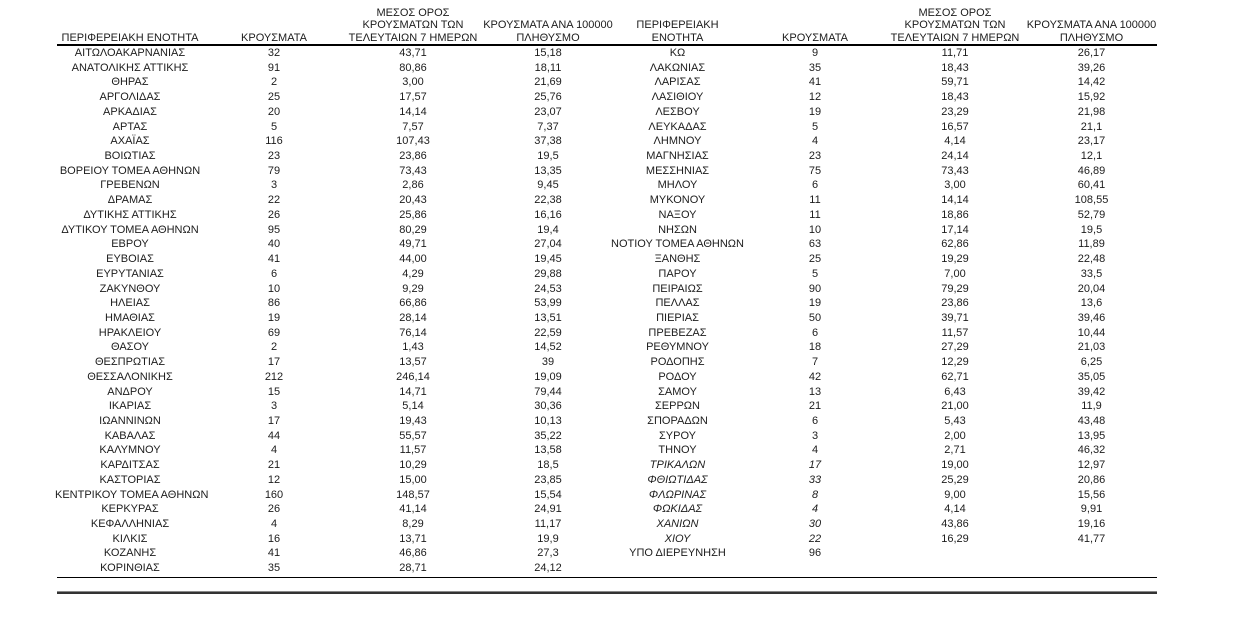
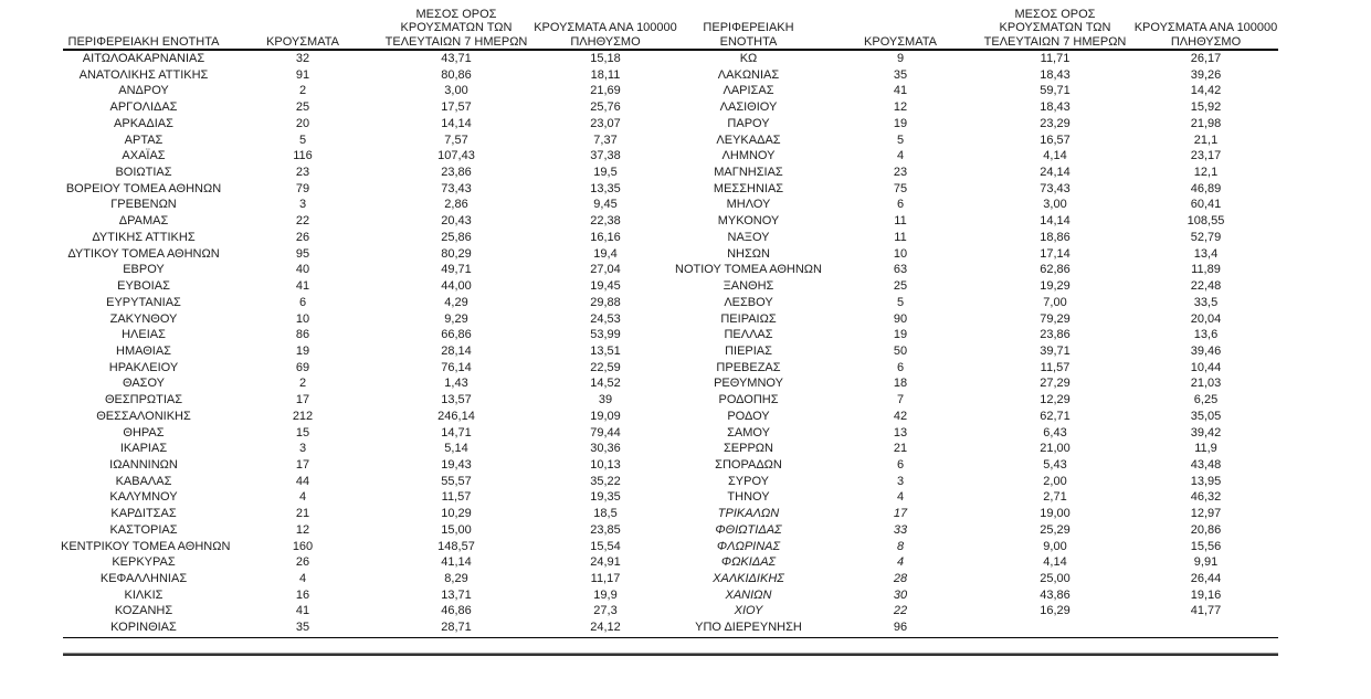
  ΠΕΡΙΦΕΡΕΙΑΚΗ ΕΝΟΤΗΤΑ	ΚΡΟΥΣΜΑΤΑ	ΜΕΣΟΣ ΟΡΟΣ ΚΡΟΥΣΜΑΤΩΝ ΤΩΝ ΤΕΛΕΥΤΑΙΩΝ 7 ΗΜΕΡΩΝ	ΚΡΟΥΣΜΑΤΑ ΑΝΑ 100000 ΠΛΗΘΥΣΜΟ
  ΑΙΤΩΛΟΑΚΑΡΝΑΝΙΑΣ	32	43,71	15,18
  ΑΝΑΤΟΛΙΚΗΣ ΑΤΤΙΚΗΣ	91	80,86	18,11
- ΘΗΡΑΣ	2	3,00	21,69
+ ΑΝΔΡΟΥ	2	3,00	21,69
  ΑΡΓΟΛΙΔΑΣ	25	17,57	25,76
  ΑΡΚΑΔΙΑΣ	20	14,14	23,07
  ΑΡΤΑΣ	5	7,57	7,37
  ΑΧΑΪΑΣ	116	107,43	37,38
  ΒΟΙΩΤΙΑΣ	23	23,86	19,5
  ΒΟΡΕΙΟΥ ΤΟΜΕΑ ΑΘΗΝΩΝ	79	73,43	13,35
  ΓΡΕΒΕΝΩΝ	3	2,86	9,45
  ΔΡΑΜΑΣ	22	20,43	22,38
  ΔΥΤΙΚΗΣ ΑΤΤΙΚΗΣ	26	25,86	16,16
  ΔΥΤΙΚΟΥ ΤΟΜΕΑ ΑΘΗΝΩΝ	95	80,29	19,4
  ΕΒΡΟΥ	40	49,71	27,04
  ΕΥΒΟΙΑΣ	41	44,00	19,45
  ΕΥΡΥΤΑΝΙΑΣ	6	4,29	29,88
  ΖΑΚΥΝΘΟΥ	10	9,29	24,53
  ΗΛΕΙΑΣ	86	66,86	53,99
  ΗΜΑΘΙΑΣ	19	28,14	13,51
  ΗΡΑΚΛΕΙΟΥ	69	76,14	22,59
  ΘΑΣΟΥ	2	1,43	14,52
  ΘΕΣΠΡΩΤΙΑΣ	17	13,57	39
  ΘΕΣΣΑΛΟΝΙΚΗΣ	212	246,14	19,09
- ΑΝΔΡΟΥ	15	14,71	79,44
+ ΘΗΡΑΣ	15	14,71	79,44
  ΙΚΑΡΙΑΣ	3	5,14	30,36
  ΙΩΑΝΝΙΝΩΝ	17	19,43	10,13
  ΚΑΒΑΛΑΣ	44	55,57	35,22
- ΚΑΛΥΜΝΟΥ	4	11,57	13,58
+ ΚΑΛΥΜΝΟΥ	4	11,57	19,35
  ΚΑΡΔΙΤΣΑΣ	21	10,29	18,5
  ΚΑΣΤΟΡΙΑΣ	12	15,00	23,85
  ΚΕΝΤΡΙΚΟΥ ΤΟΜΕΑ ΑΘΗΝΩΝ	160	148,57	15,54
  ΚΕΡΚΥΡΑΣ	26	41,14	24,91
  ΚΕΦΑΛΛΗΝΙΑΣ	4	8,29	11,17
  ΚΙΛΚΙΣ	16	13,71	19,9
  ΚΟΖΑΝΗΣ	41	46,86	27,3
  ΚΟΡΙΝΘΙΑΣ	35	28,71	24,12
  ΠΕΡΙΦΕΡΕΙΑΚΗ ΕΝΟΤΗΤΑ	ΚΡΟΥΣΜΑΤΑ	ΜΕΣΟΣ ΟΡΟΣ ΚΡΟΥΣΜΑΤΩΝ ΤΩΝ ΤΕΛΕΥΤΑΙΩΝ 7 ΗΜΕΡΩΝ	ΚΡΟΥΣΜΑΤΑ ΑΝΑ 100000 ΠΛΗΘΥΣΜΟ
  ΚΩ	9	11,71	26,17
  ΛΑΚΩΝΙΑΣ	35	18,43	39,26
  ΛΑΡΙΣΑΣ	41	59,71	14,42
  ΛΑΣΙΘΙΟΥ	12	18,43	15,92
- ΛΕΣΒΟΥ	19	23,29	21,98
+ ΠΑΡΟΥ	19	23,29	21,98
  ΛΕΥΚΑΔΑΣ	5	16,57	21,1
  ΛΗΜΝΟΥ	4	4,14	23,17
  ΜΑΓΝΗΣΙΑΣ	23	24,14	12,1
  ΜΕΣΣΗΝΙΑΣ	75	73,43	46,89
  ΜΗΛΟΥ	6	3,00	60,41
  ΜΥΚΟΝΟΥ	11	14,14	108,55
  ΝΑΞΟΥ	11	18,86	52,79
- ΝΗΣΩΝ	10	17,14	19,5
+ ΝΗΣΩΝ	10	17,14	13,4
  ΝΟΤΙΟΥ ΤΟΜΕΑ ΑΘΗΝΩΝ	63	62,86	11,89
  ΞΑΝΘΗΣ	25	19,29	22,48
- ΠΑΡΟΥ	5	7,00	33,5
+ ΛΕΣΒΟΥ	5	7,00	33,5
  ΠΕΙΡΑΙΩΣ	90	79,29	20,04
  ΠΕΛΛΑΣ	19	23,86	13,6
  ΠΙΕΡΙΑΣ	50	39,71	39,46
  ΠΡΕΒΕΖΑΣ	6	11,57	10,44
  ΡΕΘΥΜΝΟΥ	18	27,29	21,03
  ΡΟΔΟΠΗΣ	7	12,29	6,25
  ΡΟΔΟΥ	42	62,71	35,05
  ΣΑΜΟΥ	13	6,43	39,42
  ΣΕΡΡΩΝ	21	21,00	11,9
  ΣΠΟΡΑΔΩΝ	6	5,43	43,48
  ΣΥΡΟΥ	3	2,00	13,95
  ΤΗΝΟΥ	4	2,71	46,32
  ΤΡΙΚΑΛΩΝ	17	19,00	12,97
  ΦΘΙΩΤΙΔΑΣ	33	25,29	20,86
  ΦΛΩΡΙΝΑΣ	8	9,00	15,56
  ΦΩΚΙΔΑΣ	4	4,14	9,91
+ ΧΑΛΚΙΔΙΚΗΣ	28	25,00	26,44
  ΧΑΝΙΩΝ	30	43,86	19,16
  ΧΙΟΥ	22	16,29	41,77
  ΥΠΟ ΔΙΕΡΕΥΝΗΣΗ	96
